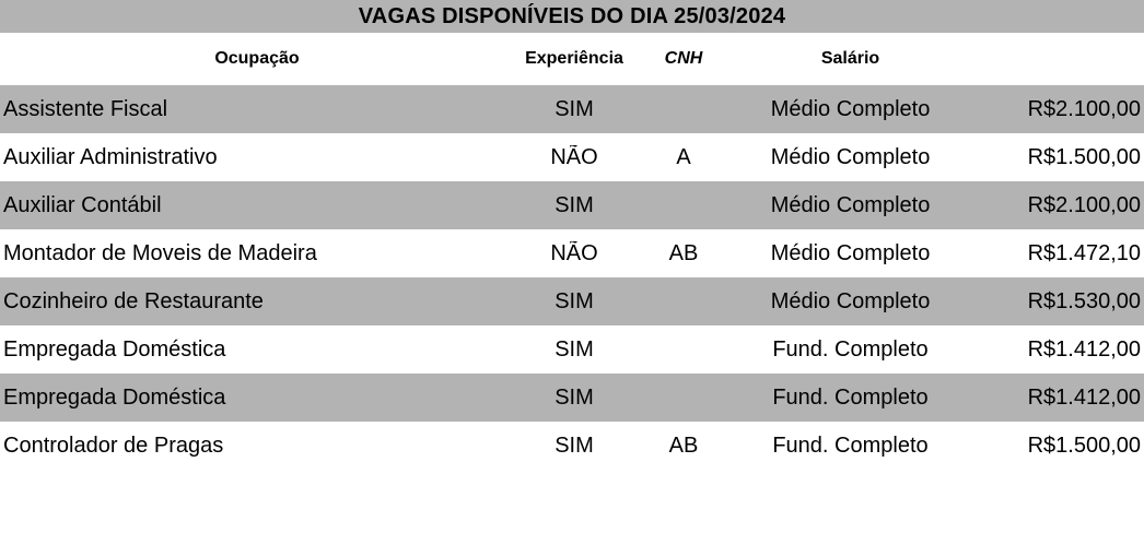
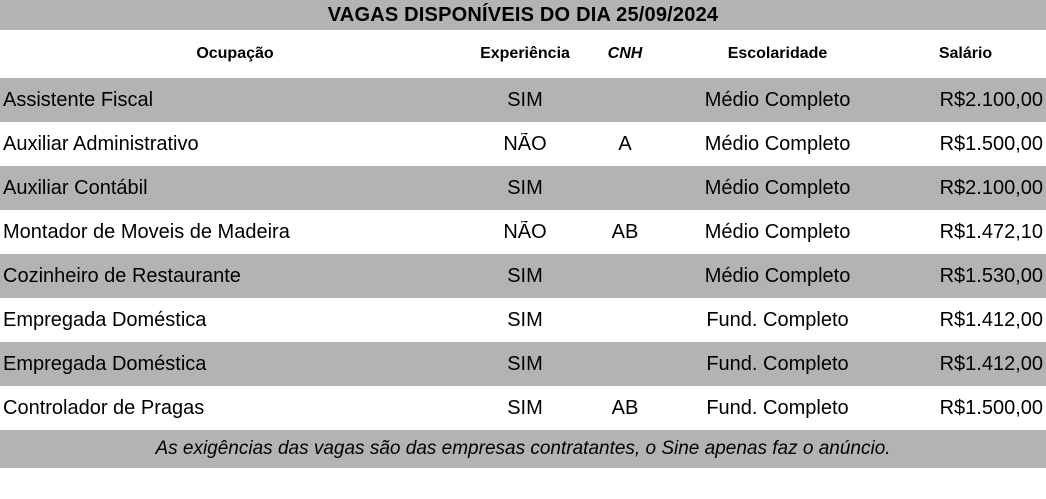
- VAGAS DISPONÍVEIS DO DIA 25/03/2024
+ VAGAS DISPONÍVEIS DO DIA 25/09/2024
  Ocupação
  Experiência
  CNH
+ Escolaridade
  Salário
  Assistente Fiscal
  SIM
  Médio Completo
  R$2.100,00
  Auxiliar Administrativo
  NÃO
  A
  Médio Completo
  R$1.500,00
  Auxiliar Contábil
  SIM
  Médio Completo
  R$2.100,00
  Montador de Moveis de Madeira
  NÃO
  AB
  Médio Completo
  R$1.472,10
  Cozinheiro de Restaurante
  SIM
  Médio Completo
  R$1.530,00
  Empregada Doméstica
  SIM
  Fund. Completo
  R$1.412,00
  Empregada Doméstica
  SIM
  Fund. Completo
  R$1.412,00
  Controlador de Pragas
  SIM
  AB
  Fund. Completo
  R$1.500,00
+ As exigências das vagas são das empresas contratantes, o Sine apenas faz o anúncio.
